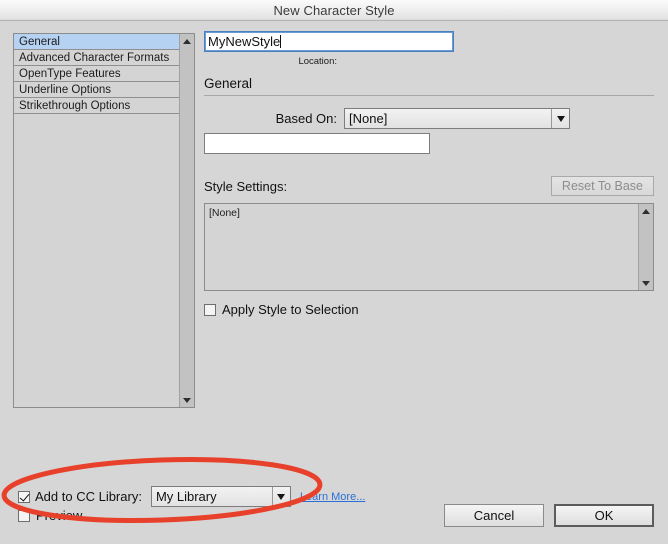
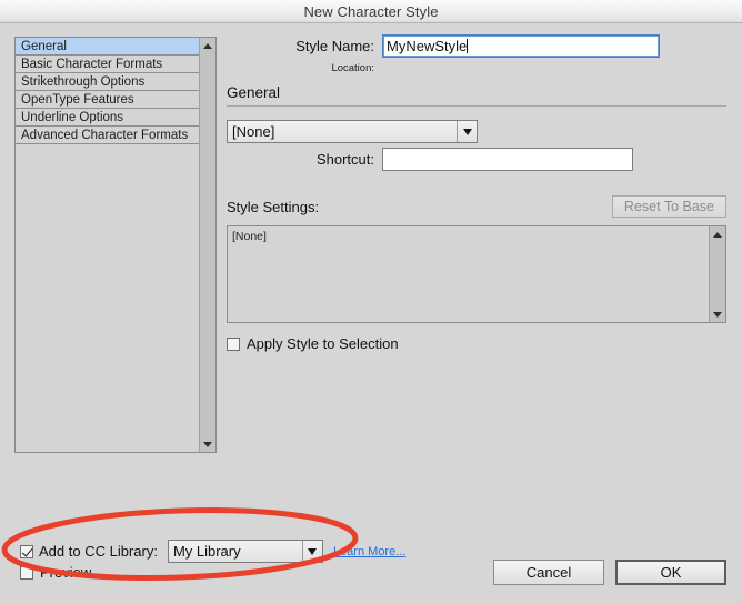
  New Character Style
  General
+ Basic Character Formats
- Advanced Character Formats
+ Strikethrough Options
  OpenType Features
  Underline Options
- Strikethrough Options
+ Advanced Character Formats
+ Style Name:
  MyNewStyle
  Location:
  General
- Based On:
  [None]
+ Shortcut:
  Style Settings:
  Reset To Base
  [None]
  Apply Style to Selection
  Add to CC Library:
  My Library
  arn More...
  Cancel
  OK
